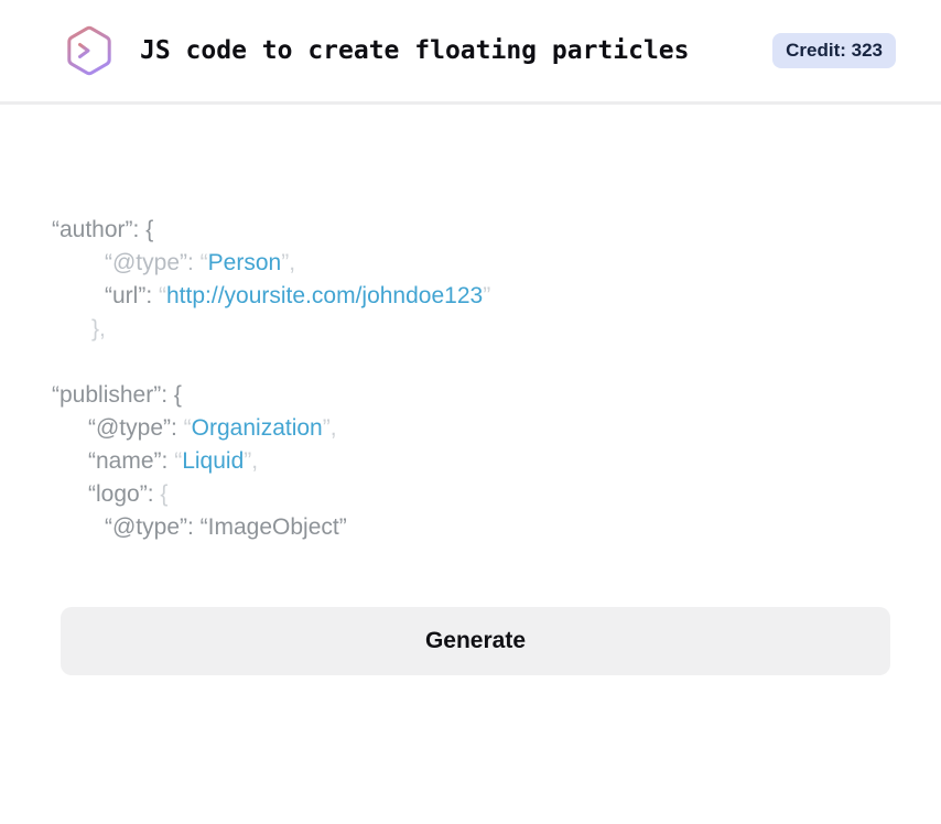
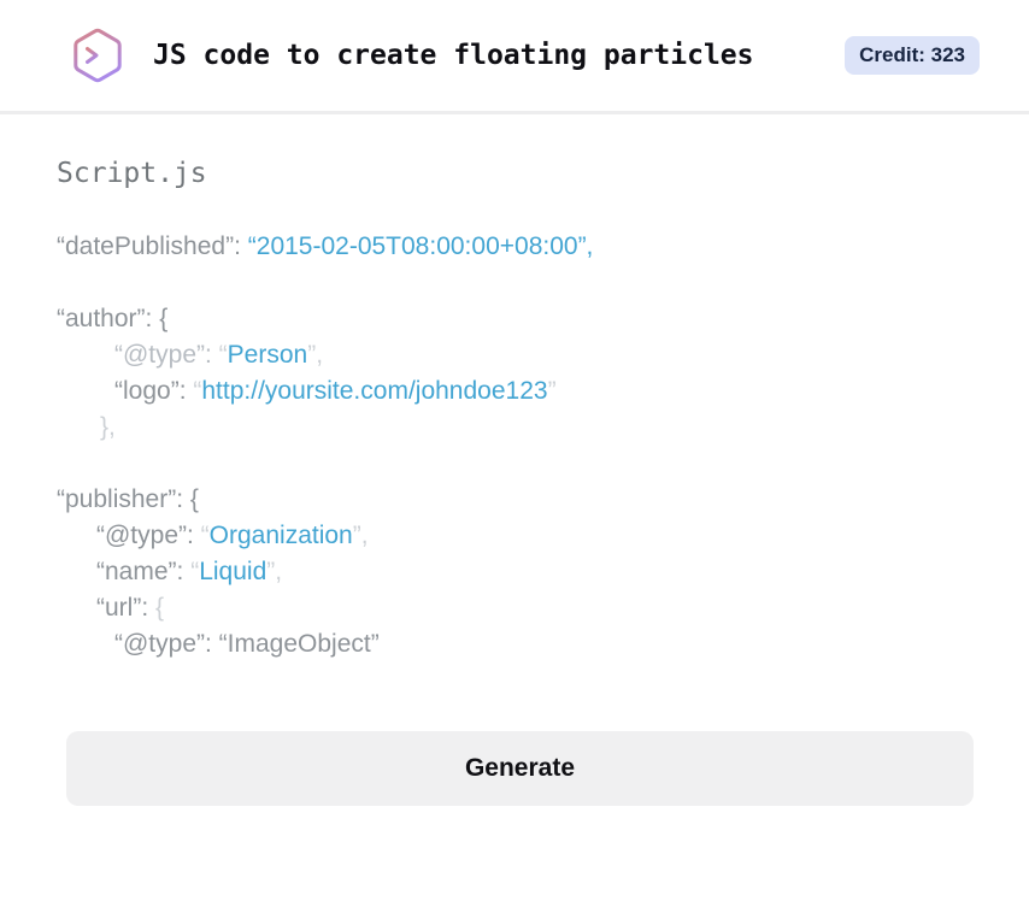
  JS code to create floating particles
  Credit: 323
+ Script.js
+ “datePublished”: “2015-02-05T08:00:00+08:00”,
  “author”: {
  “@type”: “Person”,
- “url”: “http://yoursite.com/johndoe123”
+ “logo”: “http://yoursite.com/johndoe123”
  },
  “publisher”: {
  “@type”: “Organization”,
  “name”: “Liquid”,
- “logo”: {
+ “url”: {
  “@type”: “ImageObject”
  Generate
